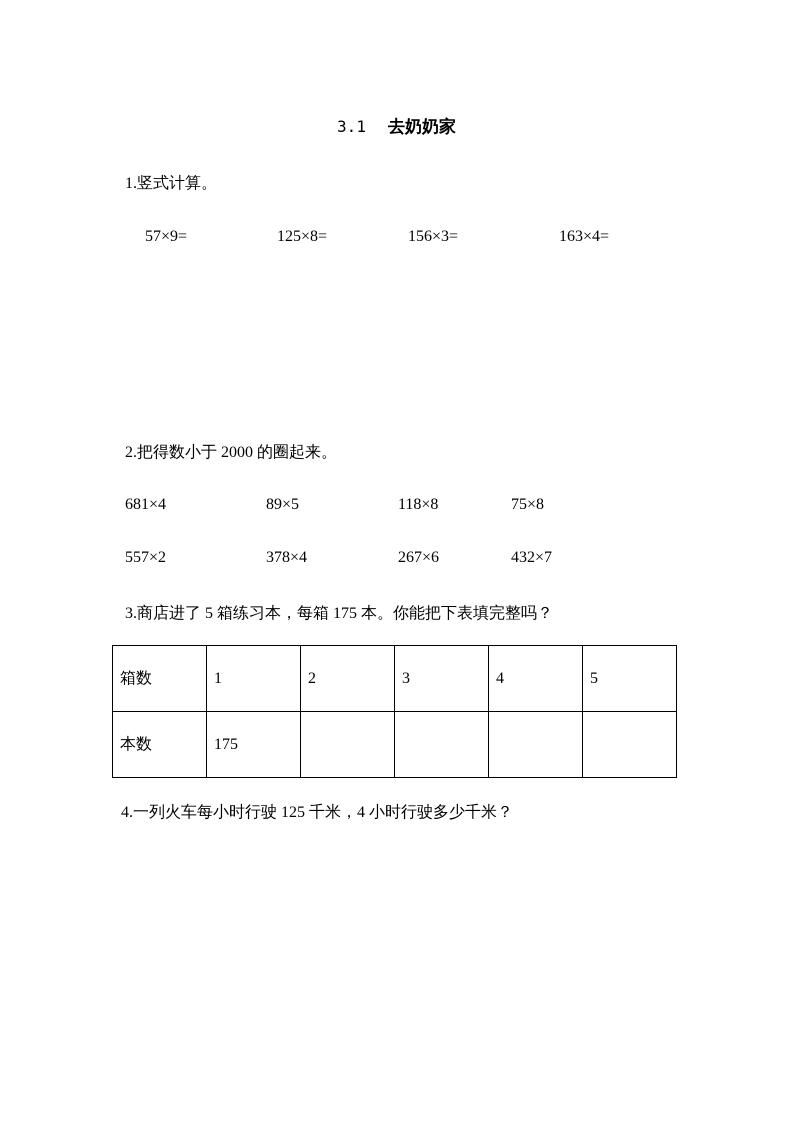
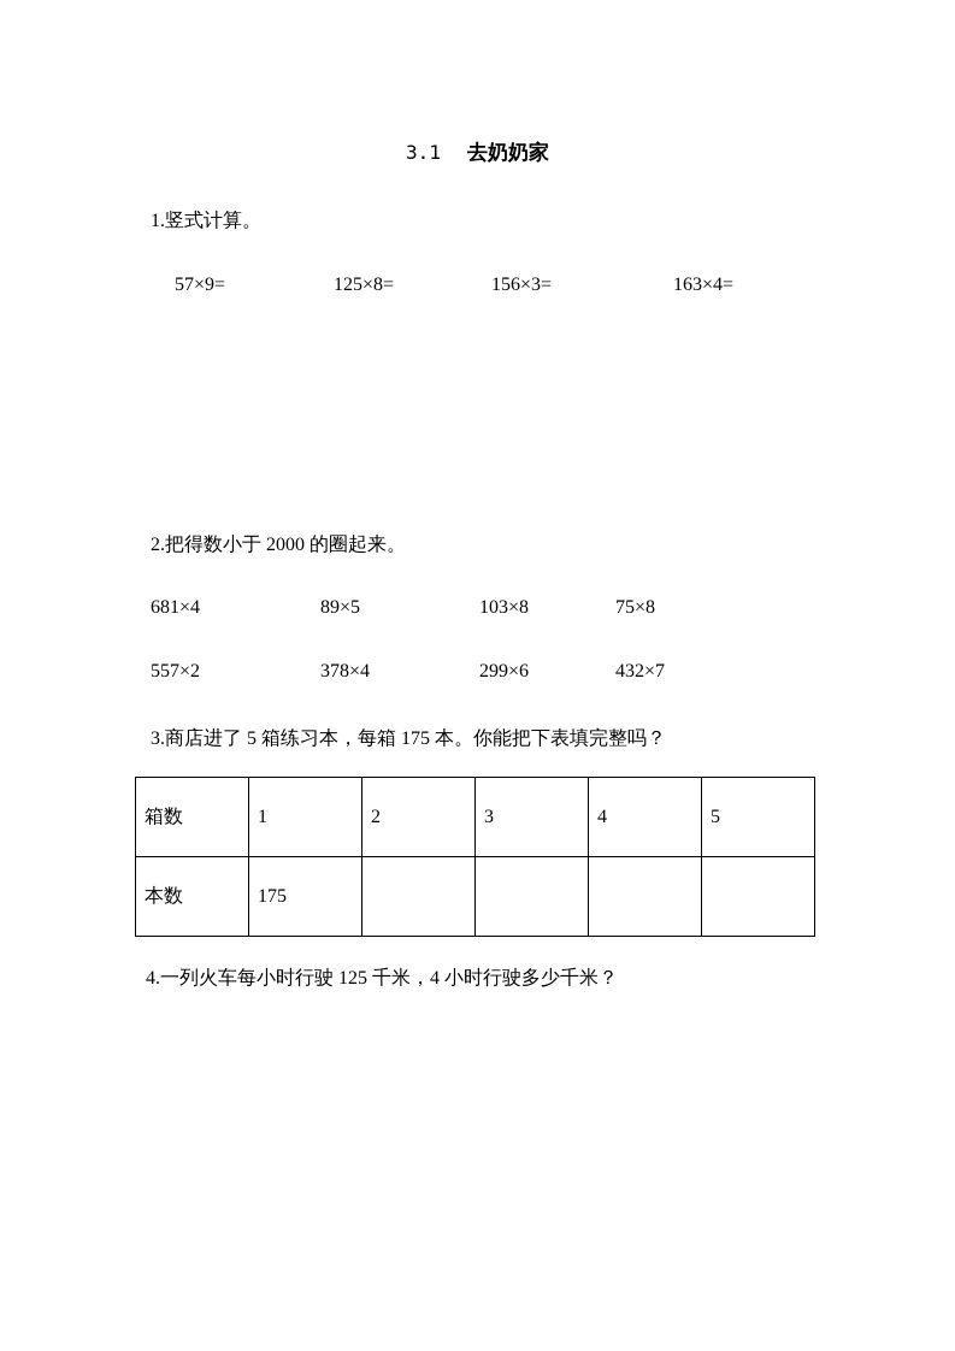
  3.1 去奶奶家
  1.竖式计算。
  57×9=
  125×8=
  156×3=
  163×4=
  2.把得数小于 2000 的圈起来。
  681×4
  89×5
- 118×8
+ 103×8
  75×8
  557×2
  378×4
- 267×6
+ 299×6
  432×7
  3.商店进了 5 箱练习本，每箱 175 本。你能把下表填完整吗？
  箱数	1	2	3	4	5
  本数	175
  4.一列火车每小时行驶 125 千米，4 小时行驶多少千米？
